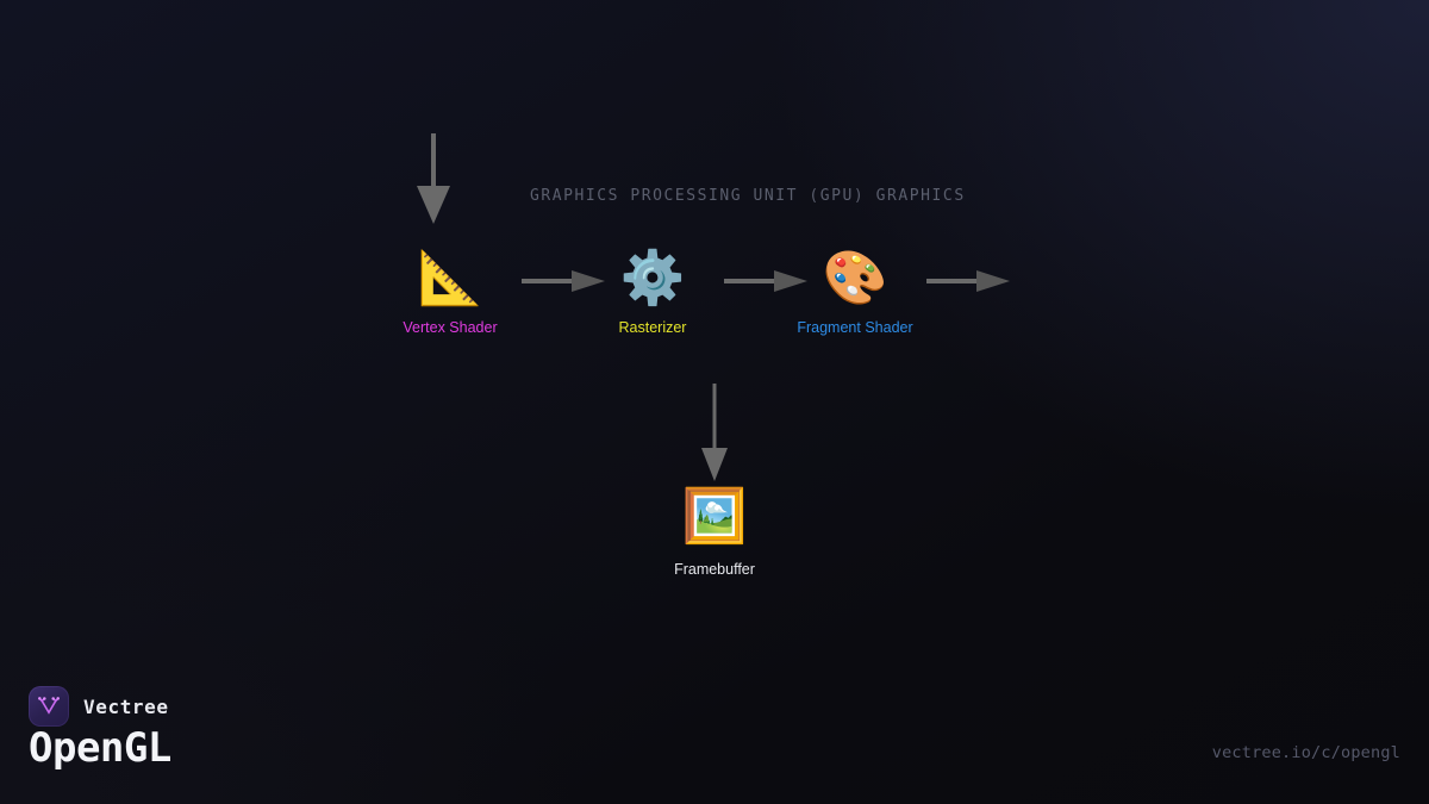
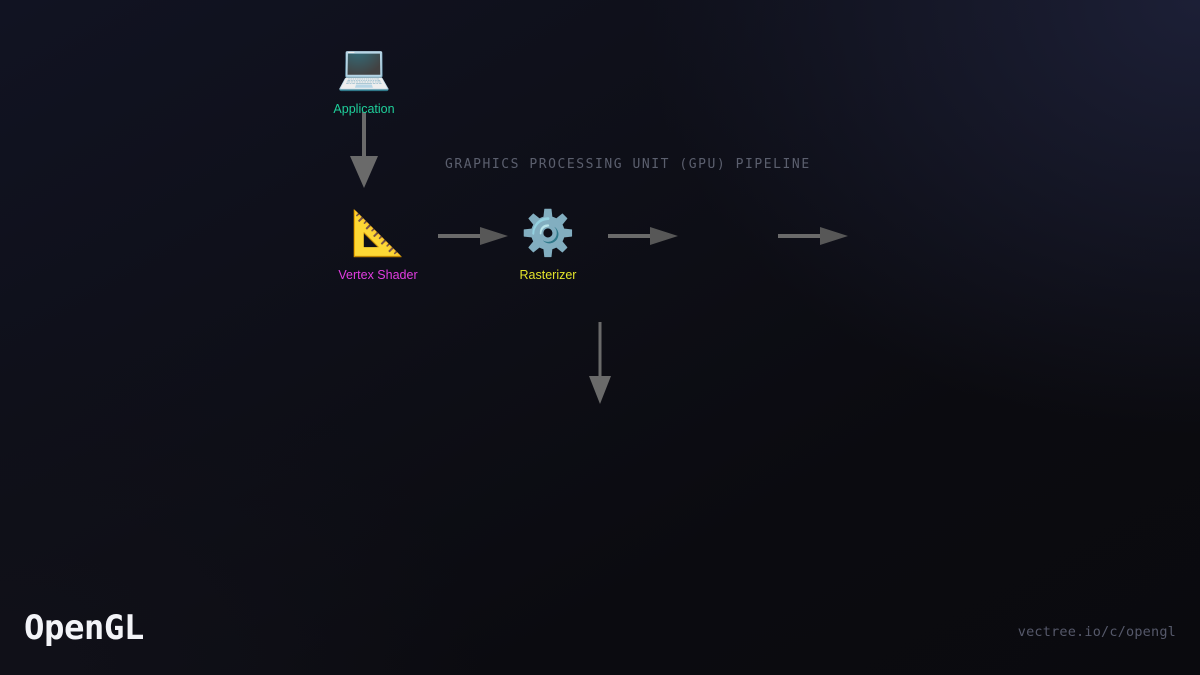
- GRAPHICS PROCESSING UNIT (GPU) GRAPHICS
+ GRAPHICS PROCESSING UNIT (GPU) PIPELINE
+ 💻
+ Application
  📐
  Vertex Shader
  ⚙️
  Rasterizer
- 🎨
- Fragment Shader
- 🖼️
- Framebuffer
- Vectree
  OpenGL
  vectree.io/c/opengl
